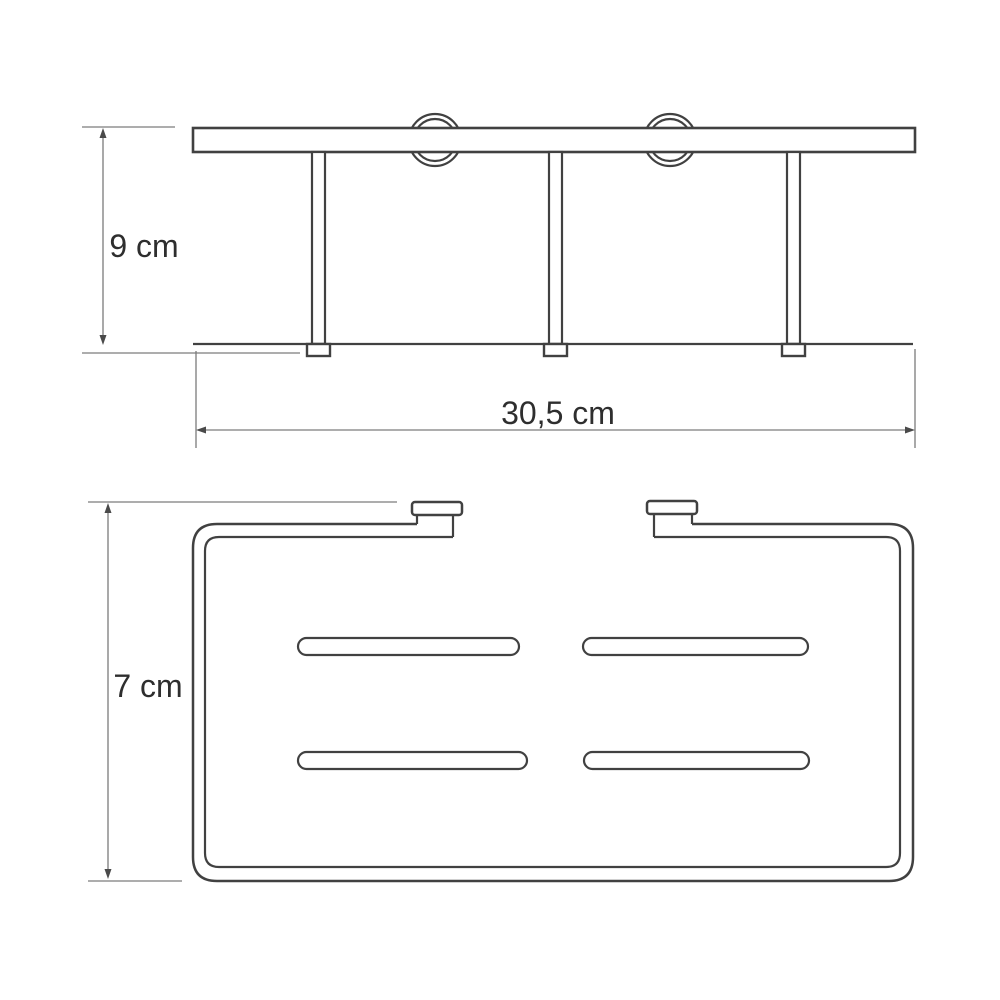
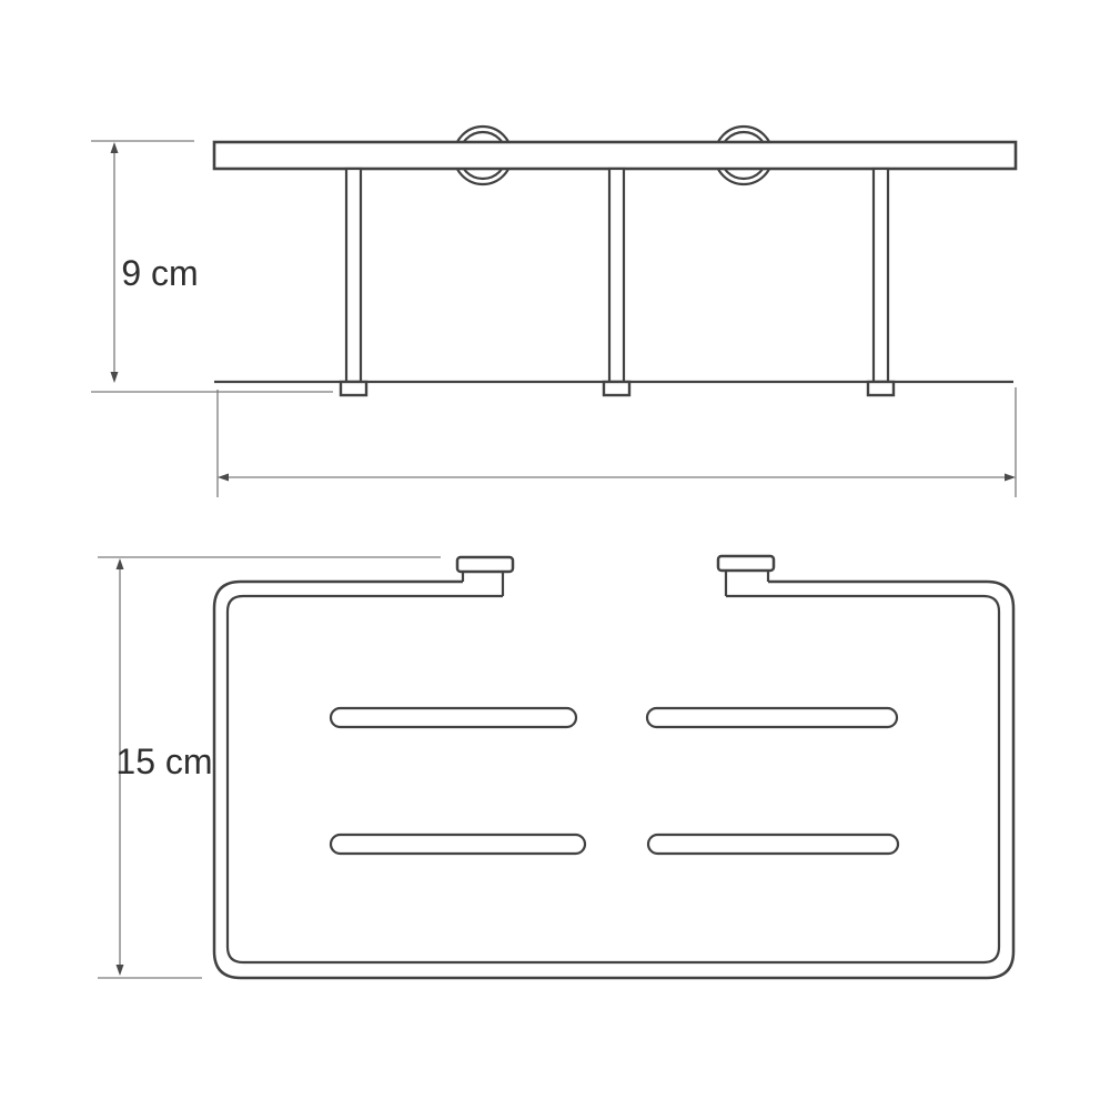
  9 cm
- 30,5 cm
- 7 cm
+ 15 cm
